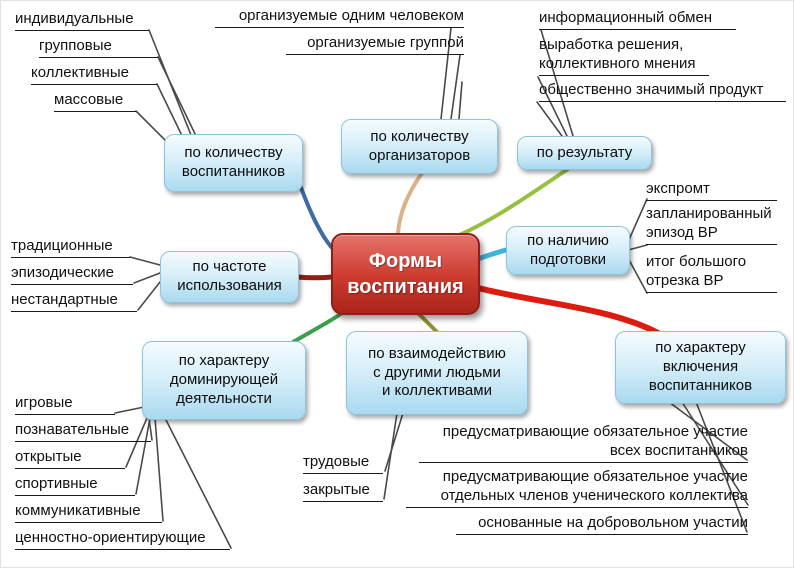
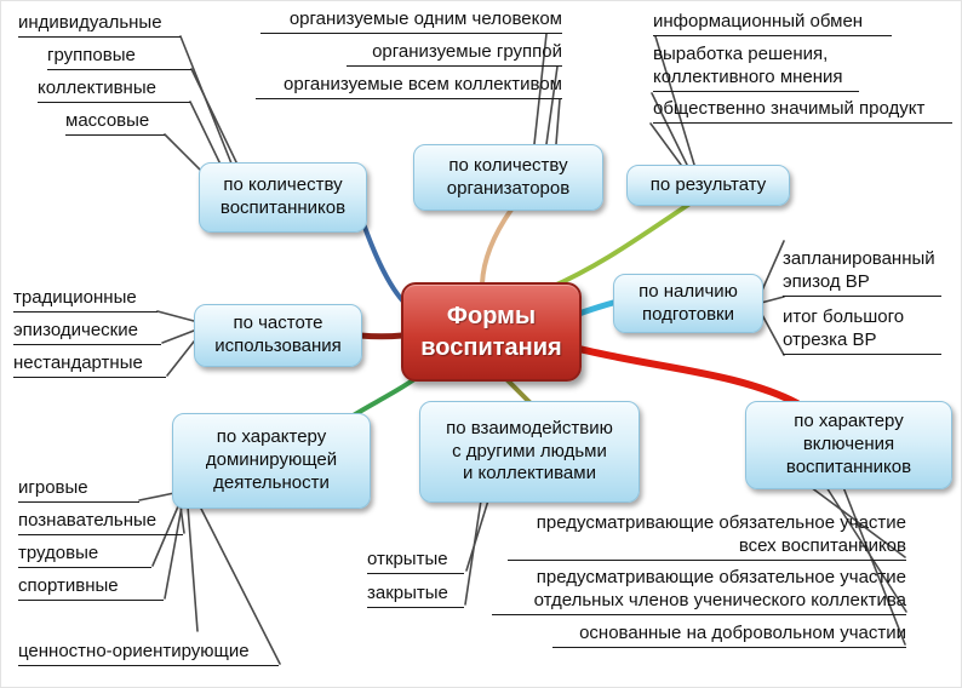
  Формы
  воспитания
  по количеству
  воспитанников
  по количеству
  организаторов
  по результату
  по наличию
  подготовки
  по частоте
  использования
  по характеру
  доминирующей
  деятельности
  по взаимодействию
  с другими людьми
  и коллективами
  по характеру
  включения
  воспитанников
  индивидуальные
  групповые
  коллективные
  массовые
  организуемые одним человеком
  организуемые группой
+ организуемые всем коллективом
  информационный обмен
  выработка решения, коллективного мнения
  общественно значимый продукт
- экспромт
  запланированный эпизод ВР
  итог большого отрезка ВР
  традиционные
  эпизодические
  нестандартные
  игровые
  познавательные
- открытые
+ трудовые
  спортивные
- коммуникативные
  ценностно-ориентирующие
- трудовые
+ открытые
  закрытые
  предусматривающие обязательное участие всех воспитанников
  предусматривающие обязательное участие отдельных членов ученического коллектива
  основанные на добровольном участии
